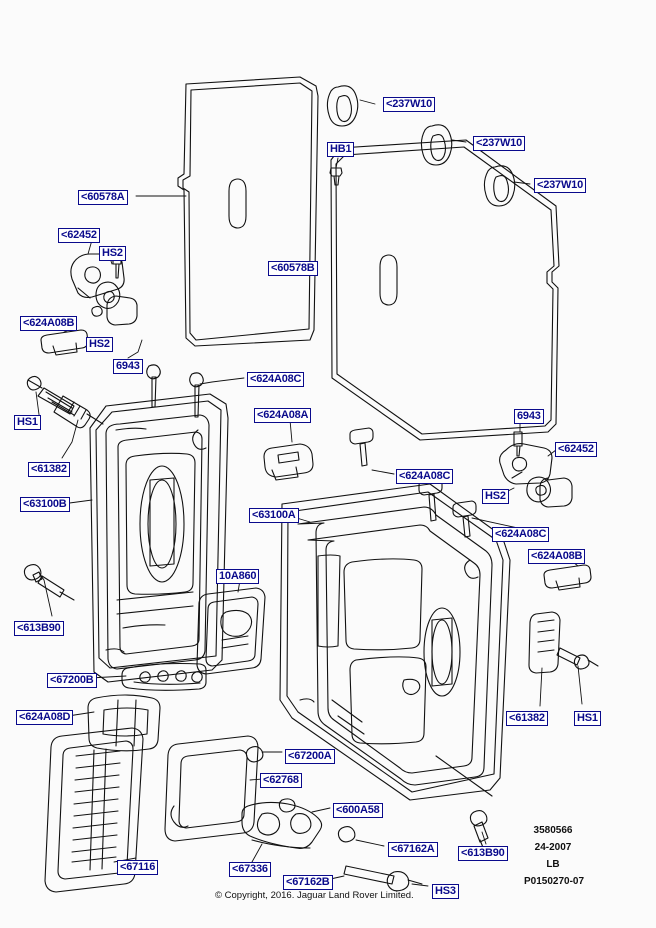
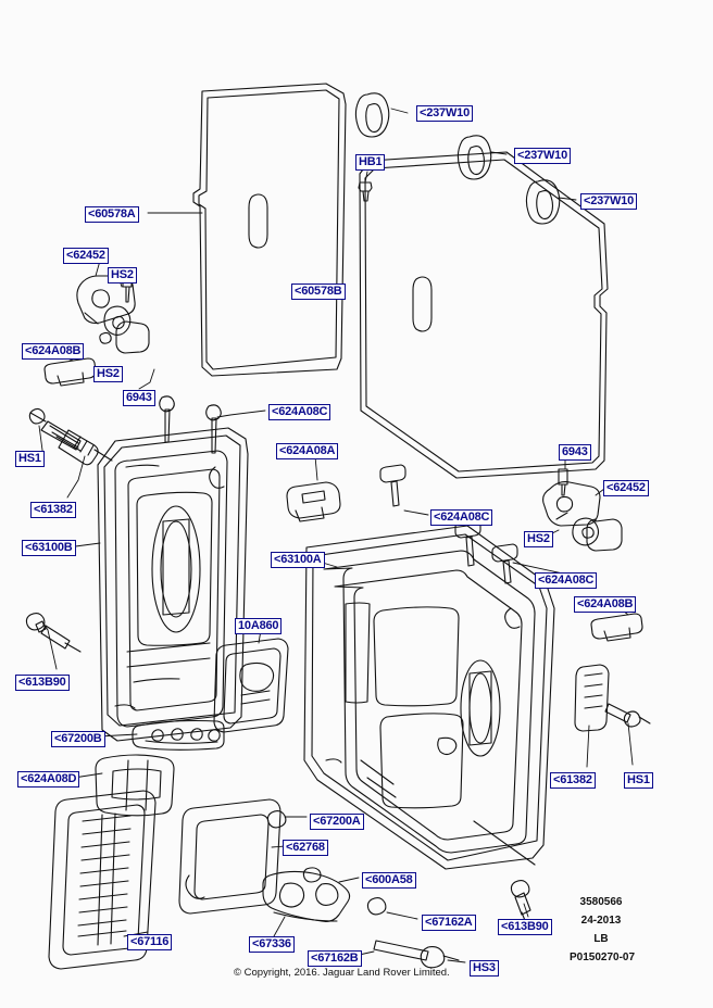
  <237W10
  <237W10
  <237W10
  HB1
  <60578A
  <60578B
  <62452
  HS2
  <624A08B
  HS2
  6943
  <624A08C
  <624A08A
  HS1
  <61382
  <624A08C
  <63100B
  <63100A
  6943
  <62452
  HS2
  <624A08C
  <624A08B
  10A860
  <613B90
  <67200B
  <624A08D
  <61382
  HS1
  <67200A
  <62768
  <600A58
  <67162A
  <613B90
  <67116
  <67336
  <67162B
  HS3
  3580566
- 24-2007
+ 24-2013
  LB
  P0150270-07
  © Copyright, 2016. Jaguar Land Rover Limited.
